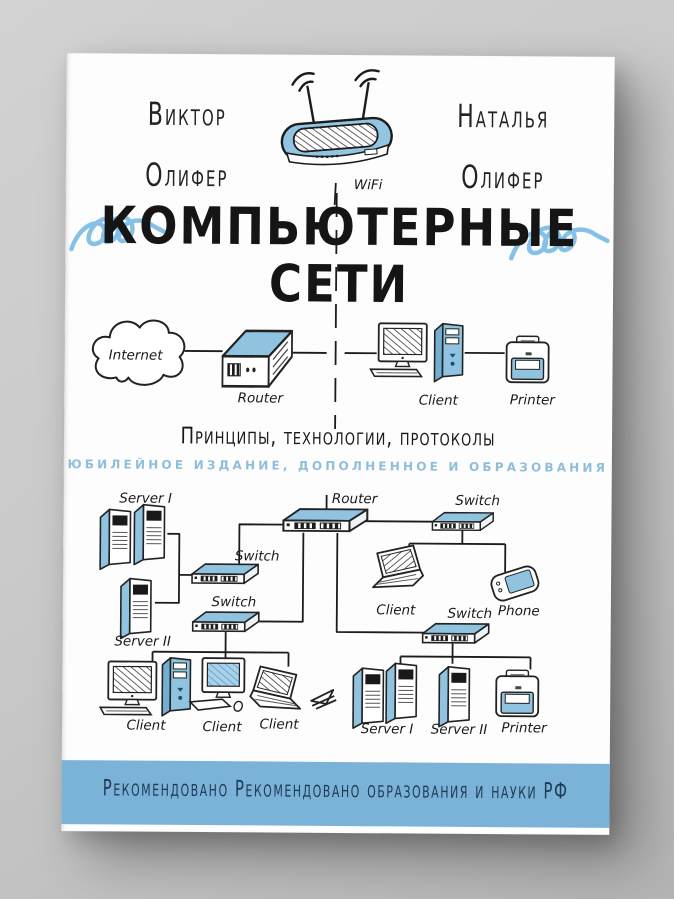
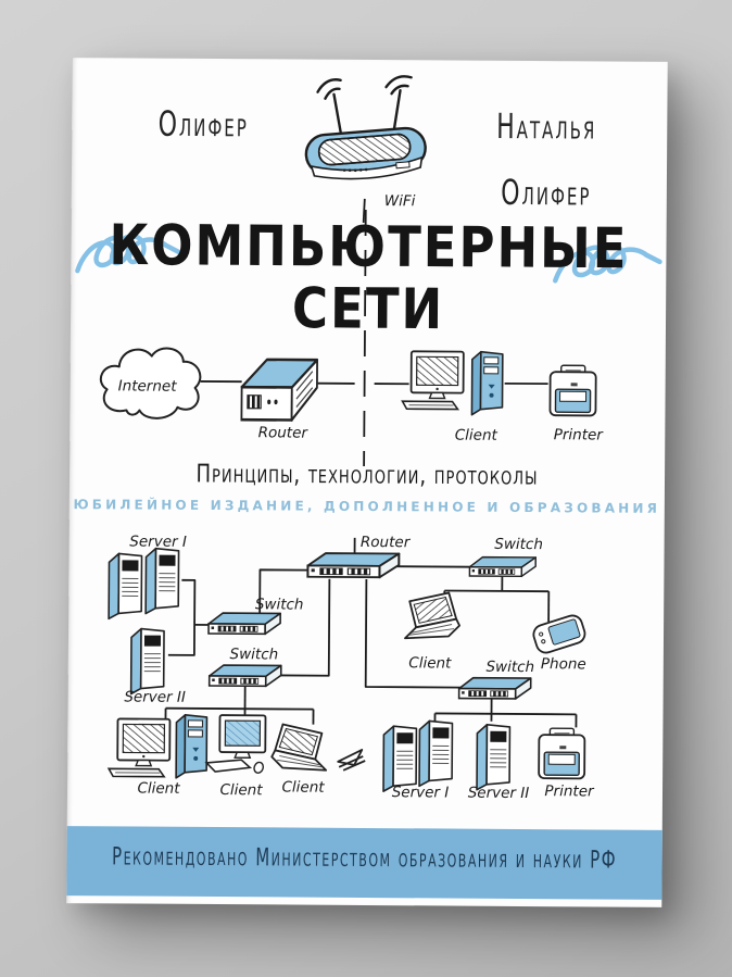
  WiFi
  Internet
  Router
  Client
  Printer
  Server I
  Server II
  Switch
  Switch
  Router
  Switch
  Client
  Phone
  Switch
  Client
  Client
  Client
  Server I
  Server II
  Printer
- Виктор
  Олифер
  Наталья
  Олифер
  КОМПЬЮТЕРНЫЕ
  СЕТИ
  Принципы, технологии, протоколы
  ЮБИЛЕЙНОЕ ИЗДАНИЕ, ДОПОЛНЕННОЕ И ОБРАЗОВАНИЯ
- Рекомендовано Рекомендовано образования и науки РФ
+ Рекомендовано Министерством образования и науки РФ
